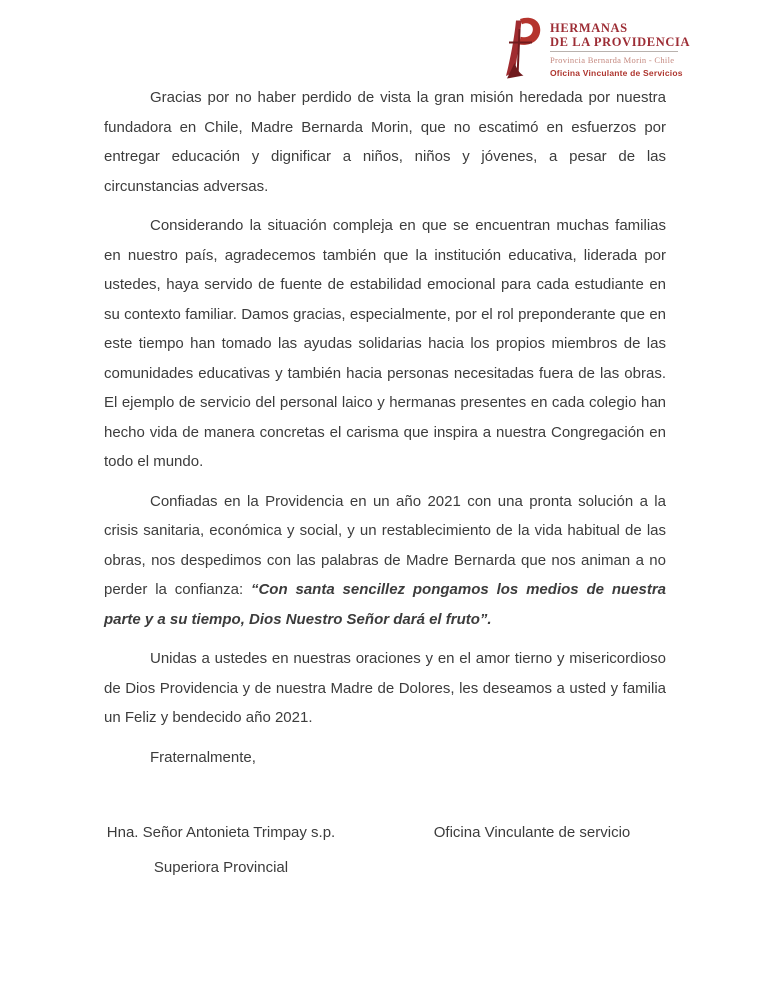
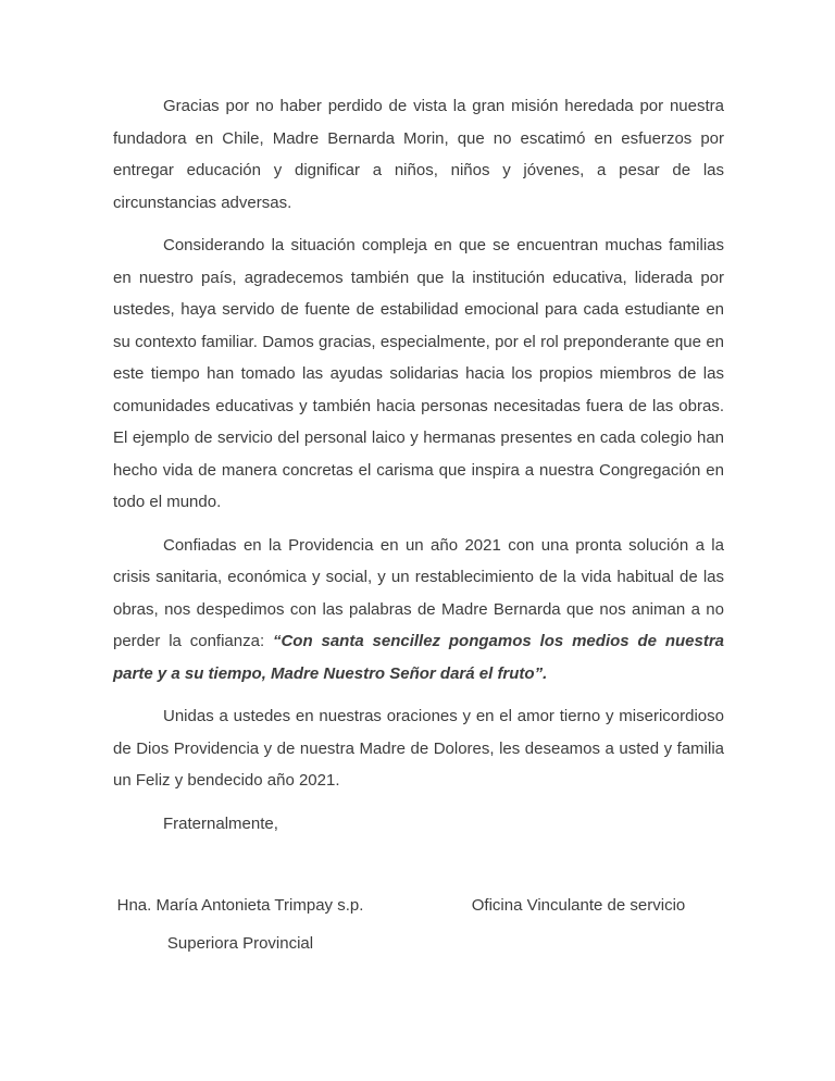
- HERMANAS
- DE LA PROVIDENCIA
- Provincia Bernarda Morin - Chile
- Oficina Vinculante de Servicios
  Gracias por no haber perdido de vista la gran misión heredada por nuestra fundadora en Chile, Madre Bernarda Morin, que no escatimó en esfuerzos por entregar educación y dignificar a niños, niños y jóvenes, a pesar de las circunstancias adversas.
  Considerando la situación compleja en que se encuentran muchas familias en nuestro país, agradecemos también que la institución educativa, liderada por ustedes, haya servido de fuente de estabilidad emocional para cada estudiante en su contexto familiar. Damos gracias, especialmente, por el rol preponderante que en este tiempo han tomado las ayudas solidarias hacia los propios miembros de las comunidades educativas y también hacia personas necesitadas fuera de las obras. El ejemplo de servicio del personal laico y hermanas presentes en cada colegio han hecho vida de manera concretas el carisma que inspira a nuestra Congregación en todo el mundo.
- Confiadas en la Providencia en un año 2021 con una pronta solución a la crisis sanitaria, económica y social, y un restablecimiento de la vida habitual de las obras, nos despedimos con las palabras de Madre Bernarda que nos animan a no perder la confianza: “Con santa sencillez pongamos los medios de nuestra parte y a su tiempo, Dios Nuestro Señor dará el fruto”.
+ Confiadas en la Providencia en un año 2021 con una pronta solución a la crisis sanitaria, económica y social, y un restablecimiento de la vida habitual de las obras, nos despedimos con las palabras de Madre Bernarda que nos animan a no perder la confianza: “Con santa sencillez pongamos los medios de nuestra parte y a su tiempo, Madre Nuestro Señor dará el fruto”.
  Unidas a ustedes en nuestras oraciones y en el amor tierno y misericordioso de Dios Providencia y de nuestra Madre de Dolores, les deseamos a usted y familia un Feliz y bendecido año 2021.
  Fraternalmente,
- Hna. Señor Antonieta Trimpay s.p.
+ Hna. María Antonieta Trimpay s.p.
  Superiora Provincial
  Oficina Vinculante de servicio
